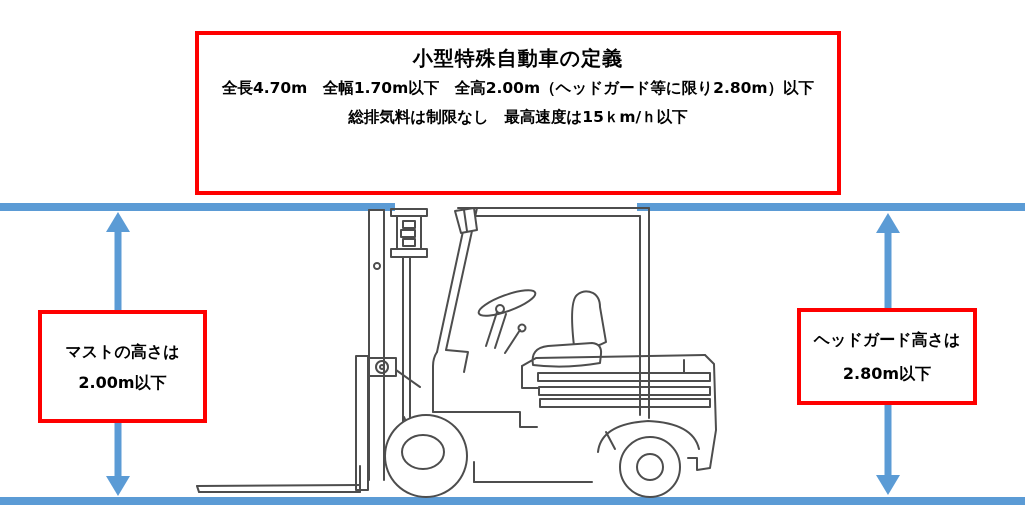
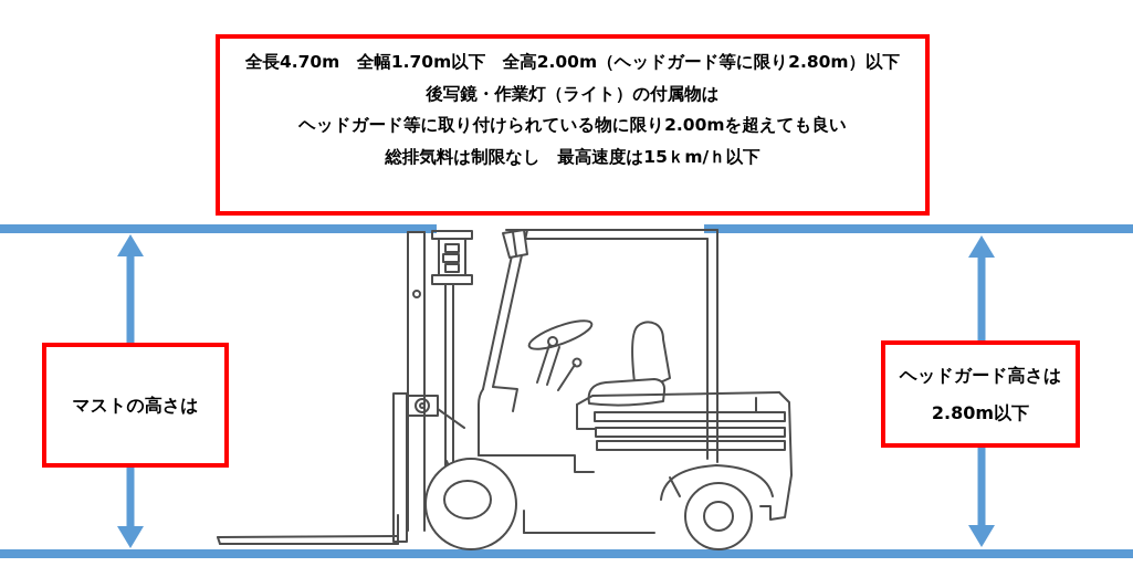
- 小型特殊自動車の定義
  全長4.70m 全幅1.70m以下 全高2.00m（ヘッドガード等に限り2.80m）以下
+ 後写鏡・作業灯（ライト）の付属物は
+ ヘッドガード等に取り付けられている物に限り2.00mを超えても良い
  総排気料は制限なし 最高速度は15ｋm/ｈ以下
  マストの高さは
- 2.00m以下
  ヘッドガード高さは
  2.80m以下
